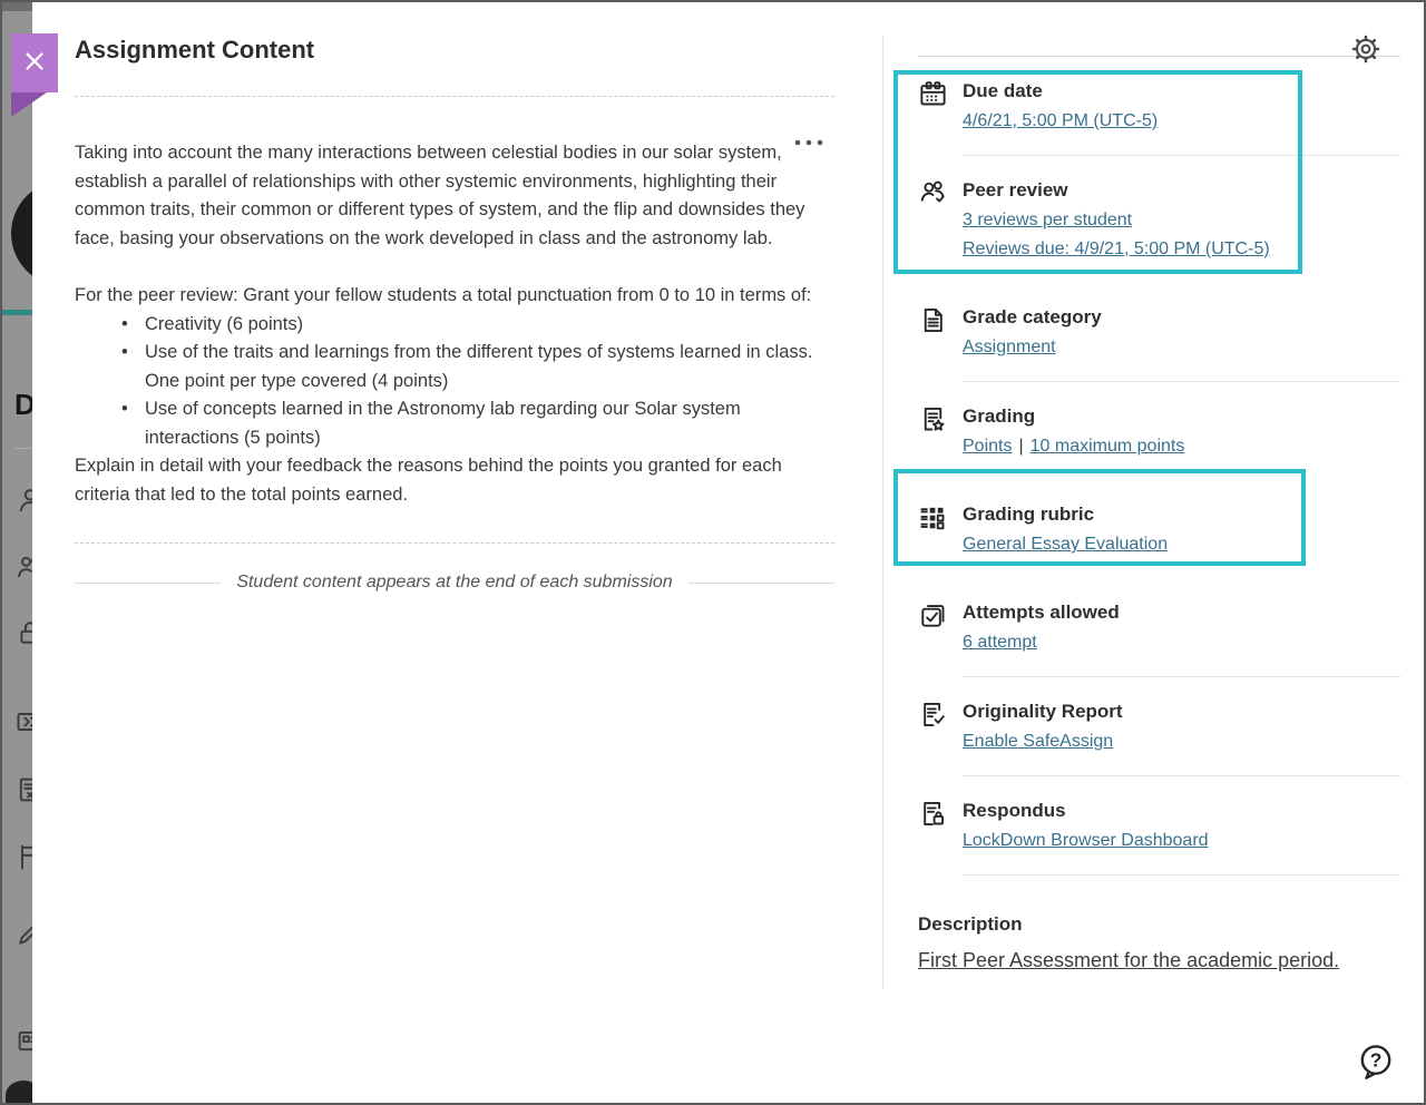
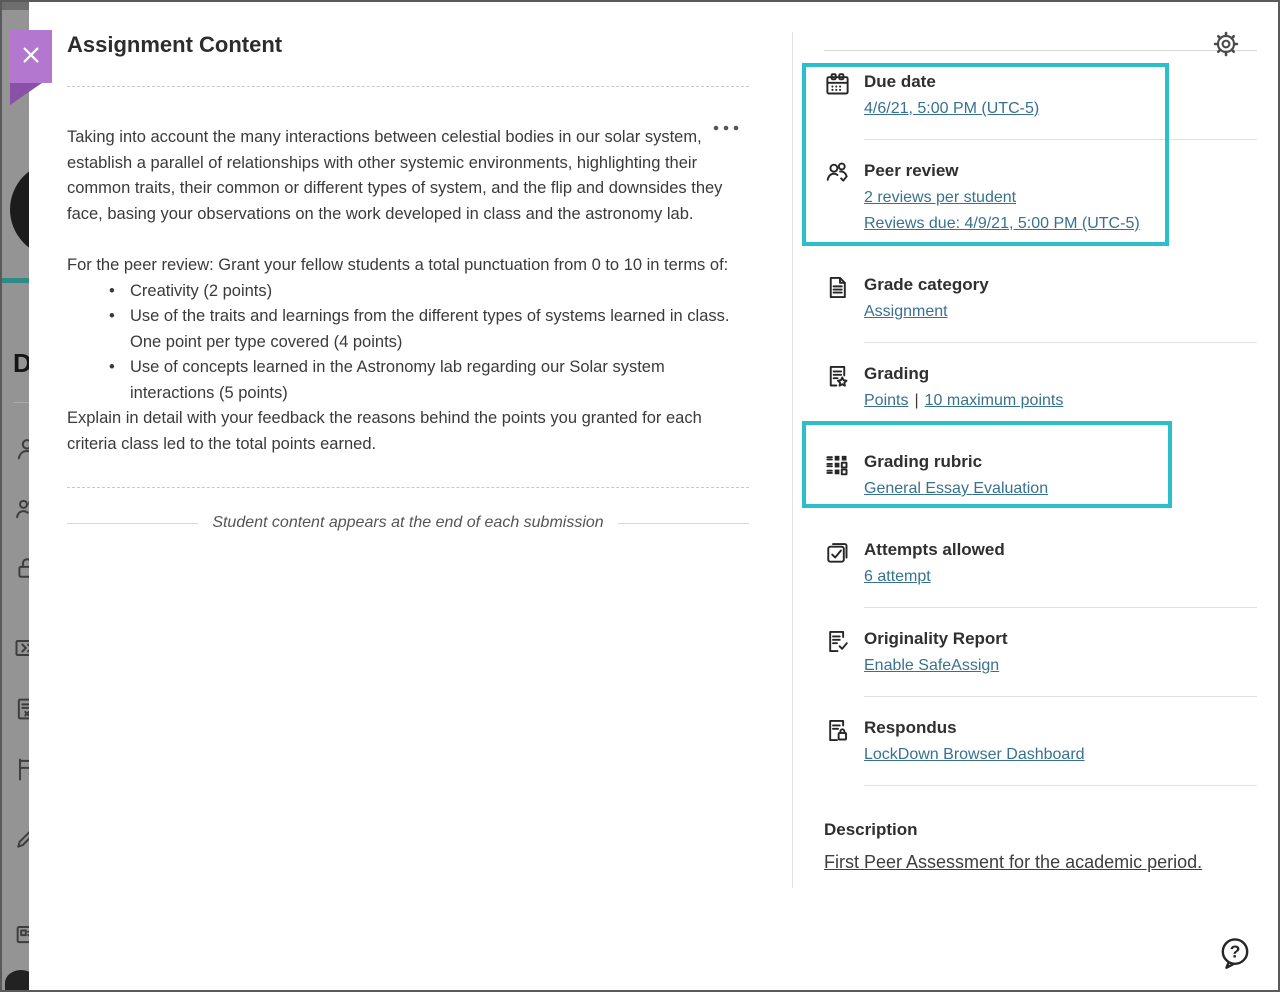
  D
  Assignment Content
  Taking into account the many interactions between celestial bodies in our solar system, establish a parallel of relationships with other systemic environments, highlighting their common traits, their common or different types of system, and the flip and downsides they face, basing your observations on the work developed in class and the astronomy lab.
  For the peer review: Grant your fellow students a total punctuation from 0 to 10 in terms of:
  •
- Creativity (6 points)
+ Creativity (2 points)
  •
  Use of the traits and learnings from the different types of systems learned in class. One point per type covered (4 points)
  •
  Use of concepts learned in the Astronomy lab regarding our Solar system interactions (5 points)
- Explain in detail with your feedback the reasons behind the points you granted for each criteria that led to the total points earned.
+ Explain in detail with your feedback the reasons behind the points you granted for each criteria class led to the total points earned.
  Student content appears at the end of each submission
  Due date
  4/6/21, 5:00 PM (UTC-5)
  Peer review
- 3 reviews per student
+ 2 reviews per student
  Reviews due: 4/9/21, 5:00 PM (UTC-5)
  Grade category
  Assignment
  Grading
  Points | 10 maximum points
  Grading rubric
  General Essay Evaluation
  Attempts allowed
  6 attempt
  Originality Report
  Enable SafeAssign
  Respondus
  LockDown Browser Dashboard
  Description
  First Peer Assessment for the academic period.
  ?
